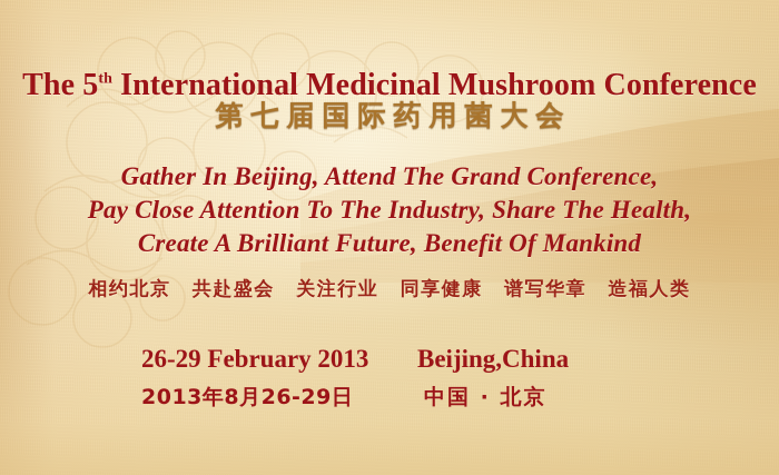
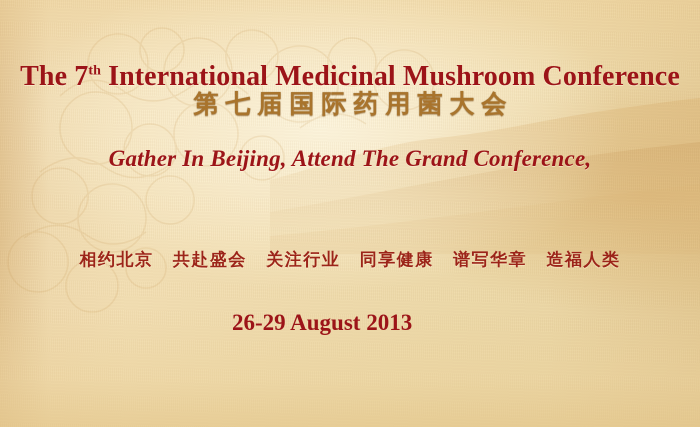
- The 5th International Medicinal Mushroom Conference
+ The 7th International Medicinal Mushroom Conference
  第七届国际药用菌大会
  Gather In Beijing, Attend The Grand Conference,
- Pay Close Attention To The Industry, Share The Health,
- Create A Brilliant Future, Benefit Of Mankind
  相约北京 共赴盛会 关注行业 同享健康 谱写华章 造福人类
- 26-29 February 2013
+ 26-29 August 2013
- Beijing,China
- 2013年8月26-29日
- 中国 · 北京
